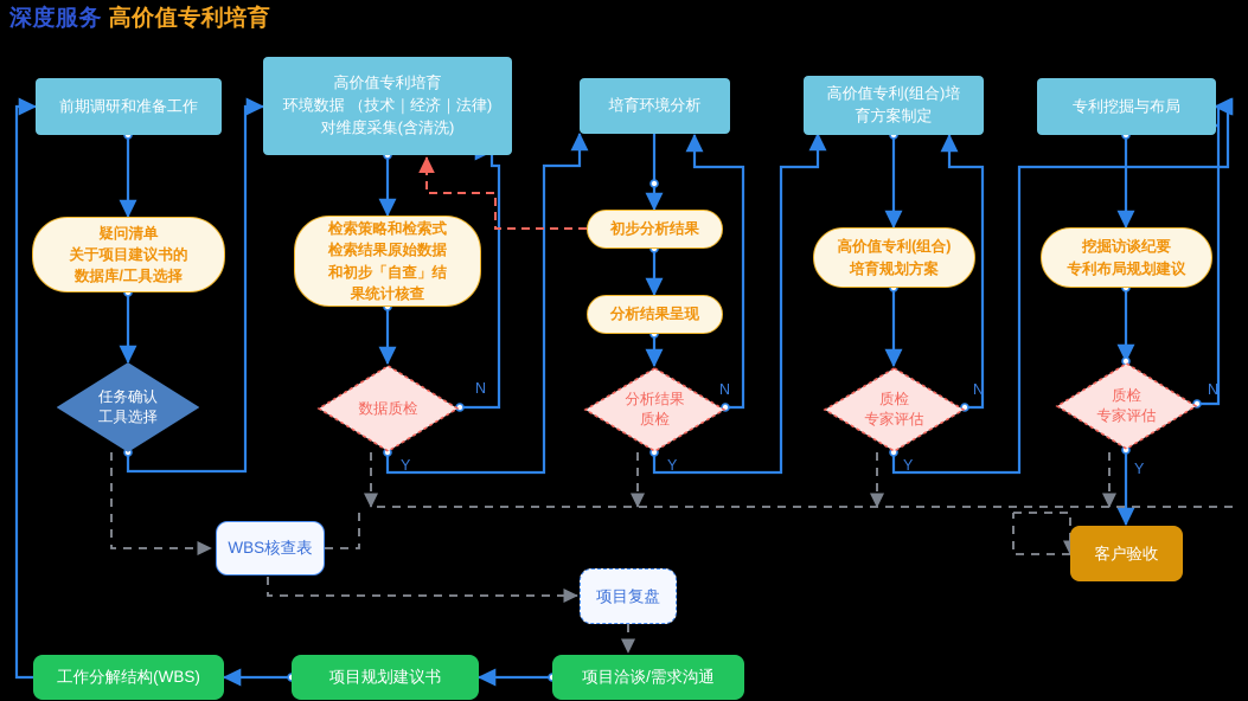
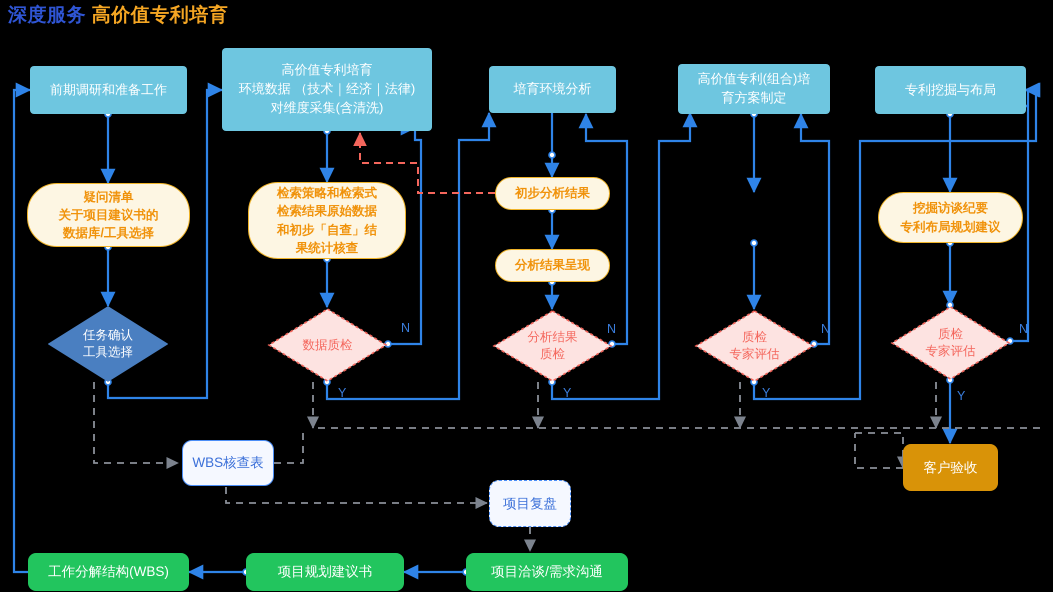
  深度服务 高价值专利培育
  前期调研和准备工作
  高价值专利培育
  环境数据 （技术｜经济｜法律)
  对维度采集(含清洗)
  培育环境分析
  高价值专利(组合)培
  育方案制定
  专利挖掘与布局
  疑问清单
  关于项目建议书的
  数据库/工具选择
  检索策略和检索式
  检索结果原始数据
  和初步「自查」结
  果统计核查
  初步分析结果
  分析结果呈现
- 高价值专利(组合)
- 培育规划方案
  挖掘访谈纪要
  专利布局规划建议
  任务确认
  工具选择
  数据质检
  分析结果
  质检
  质检
  专家评估
  质检
  专家评估
  N
  Y
  N
  Y
  N
  Y
  N
  Y
  WBS核查表
  项目复盘
  客户验收
  工作分解结构(WBS)
  项目规划建议书
  项目洽谈/需求沟通
